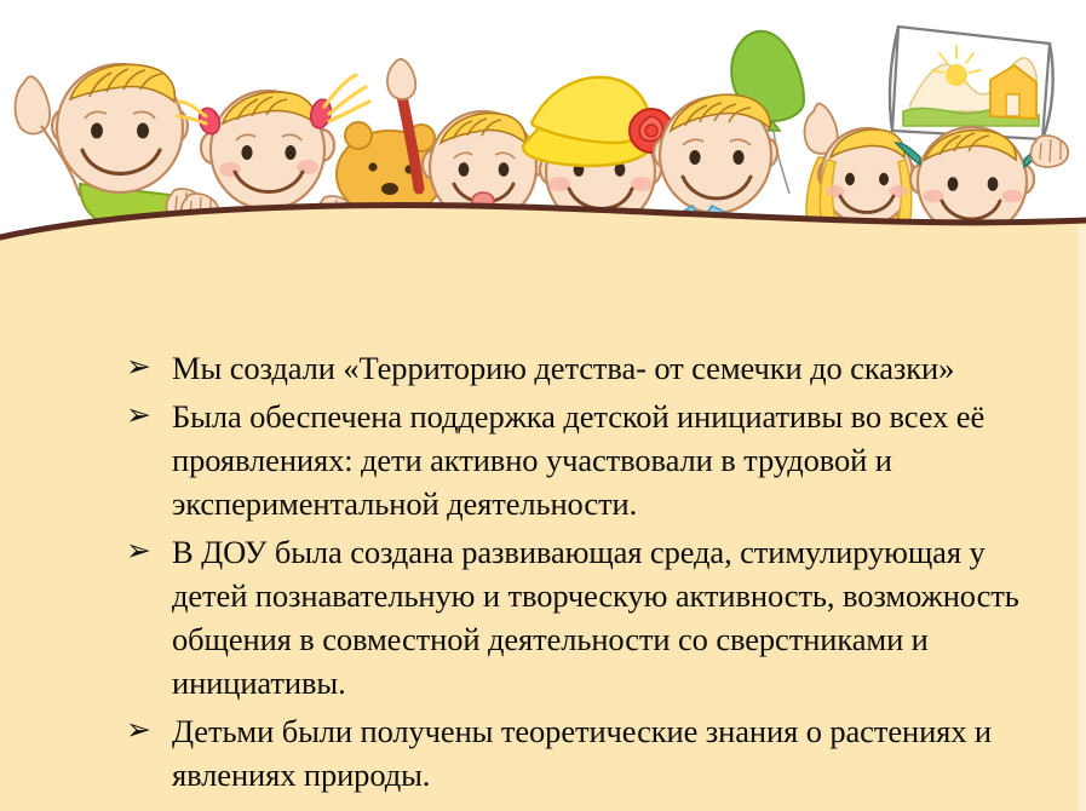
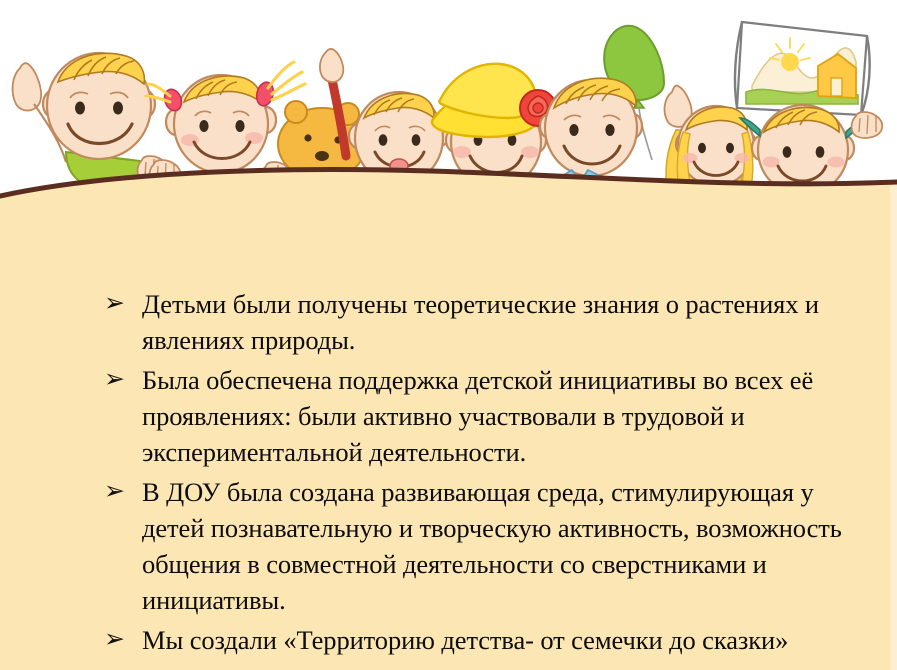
  ➢
- Мы создали «Территорию детства- от семечки до сказки»
+ Детьми были получены теоретические знания о растениях и явлениях природы.
  ➢
- Была обеспечена поддержка детской инициативы во всех её проявлениях: дети активно участвовали в трудовой и экспериментальной деятельности.
+ Была обеспечена поддержка детской инициативы во всех её проявлениях: были активно участвовали в трудовой и экспериментальной деятельности.
  ➢
  В ДОУ была создана развивающая среда, стимулирующая у детей познавательную и творческую активность, возможность общения в совместной деятельности со сверстниками и инициативы.
  ➢
- Детьми были получены теоретические знания о растениях и явлениях природы.
+ Мы создали «Территорию детства- от семечки до сказки»
